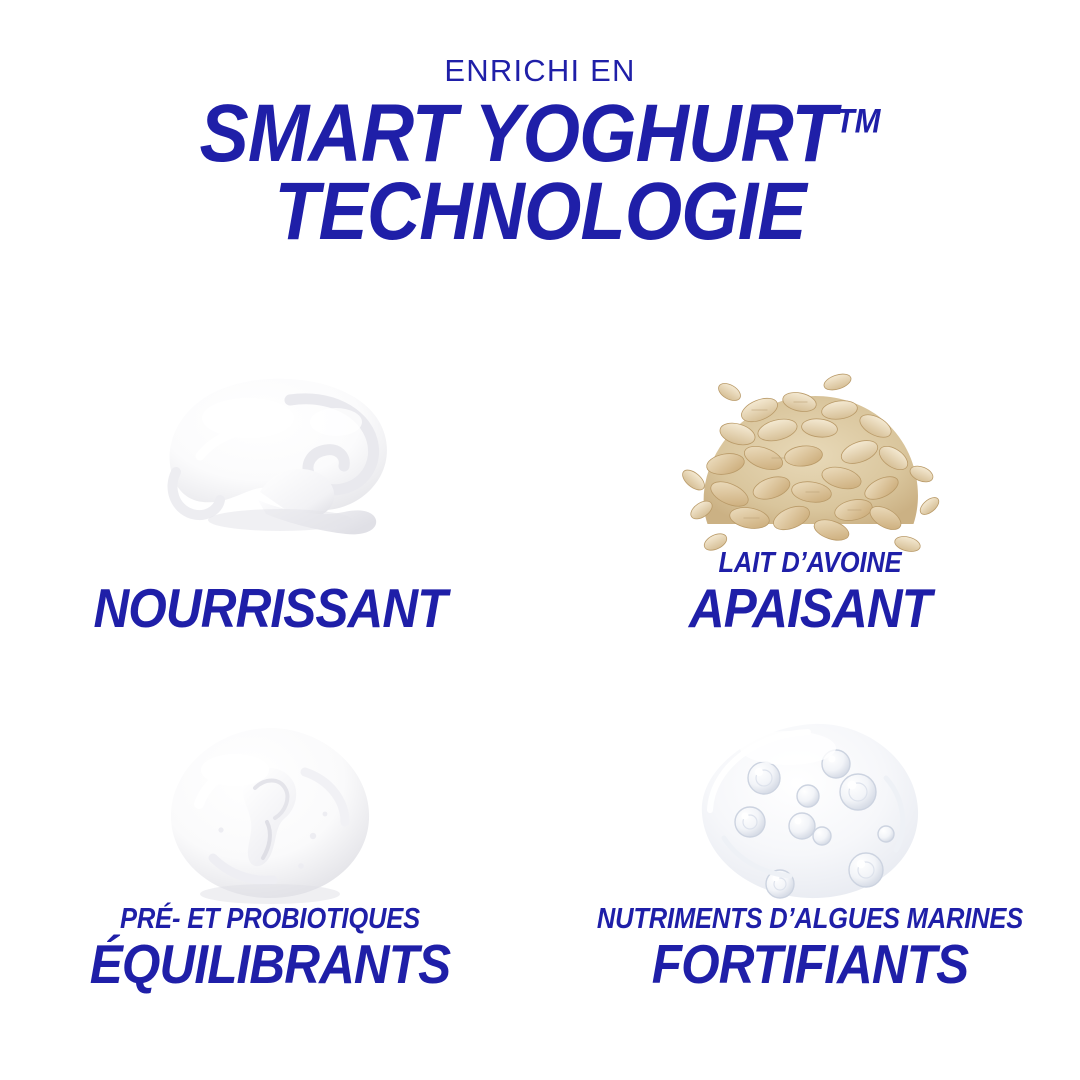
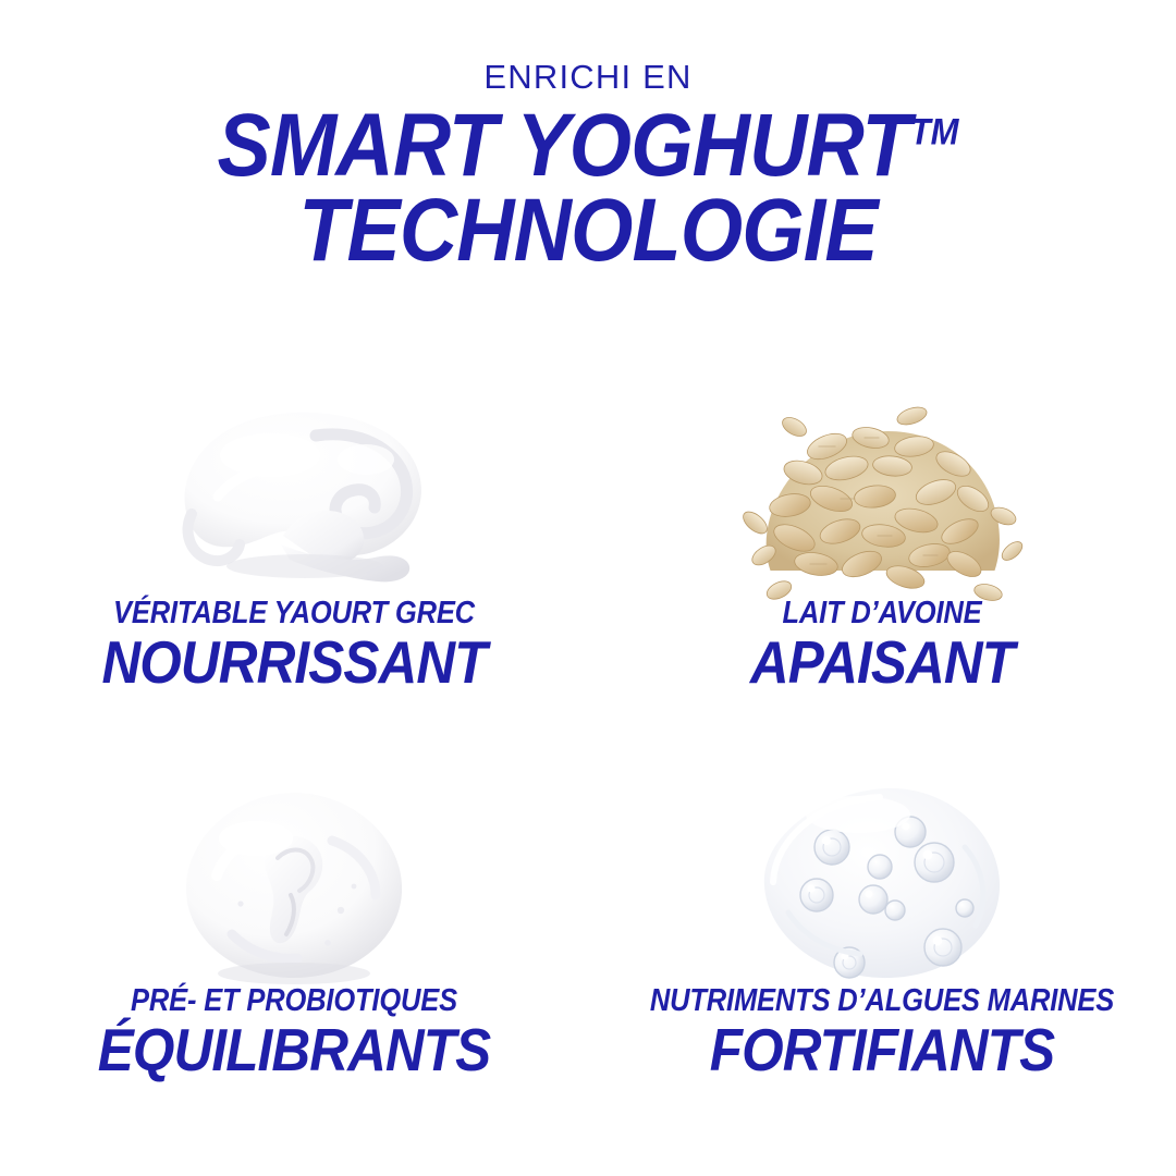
  ENRICHI EN
  SMART YOGHURTTM
  TECHNOLOGIE
+ VÉRITABLE YAOURT GREC
  NOURRISSANT
  LAIT D’AVOINE
  APAISANT
  PRÉ- ET PROBIOTIQUES
  ÉQUILIBRANTS
  NUTRIMENTS D’ALGUES MARINES
  FORTIFIANTS
